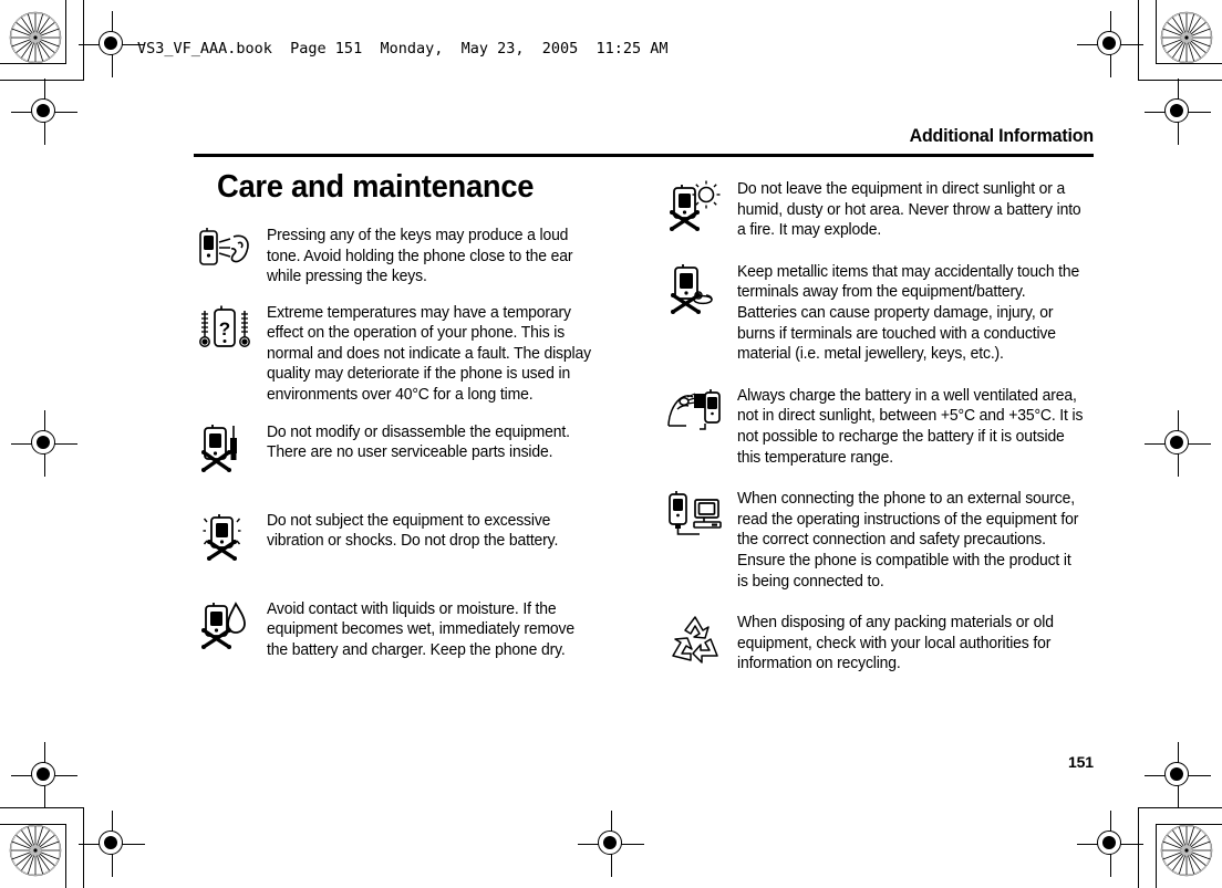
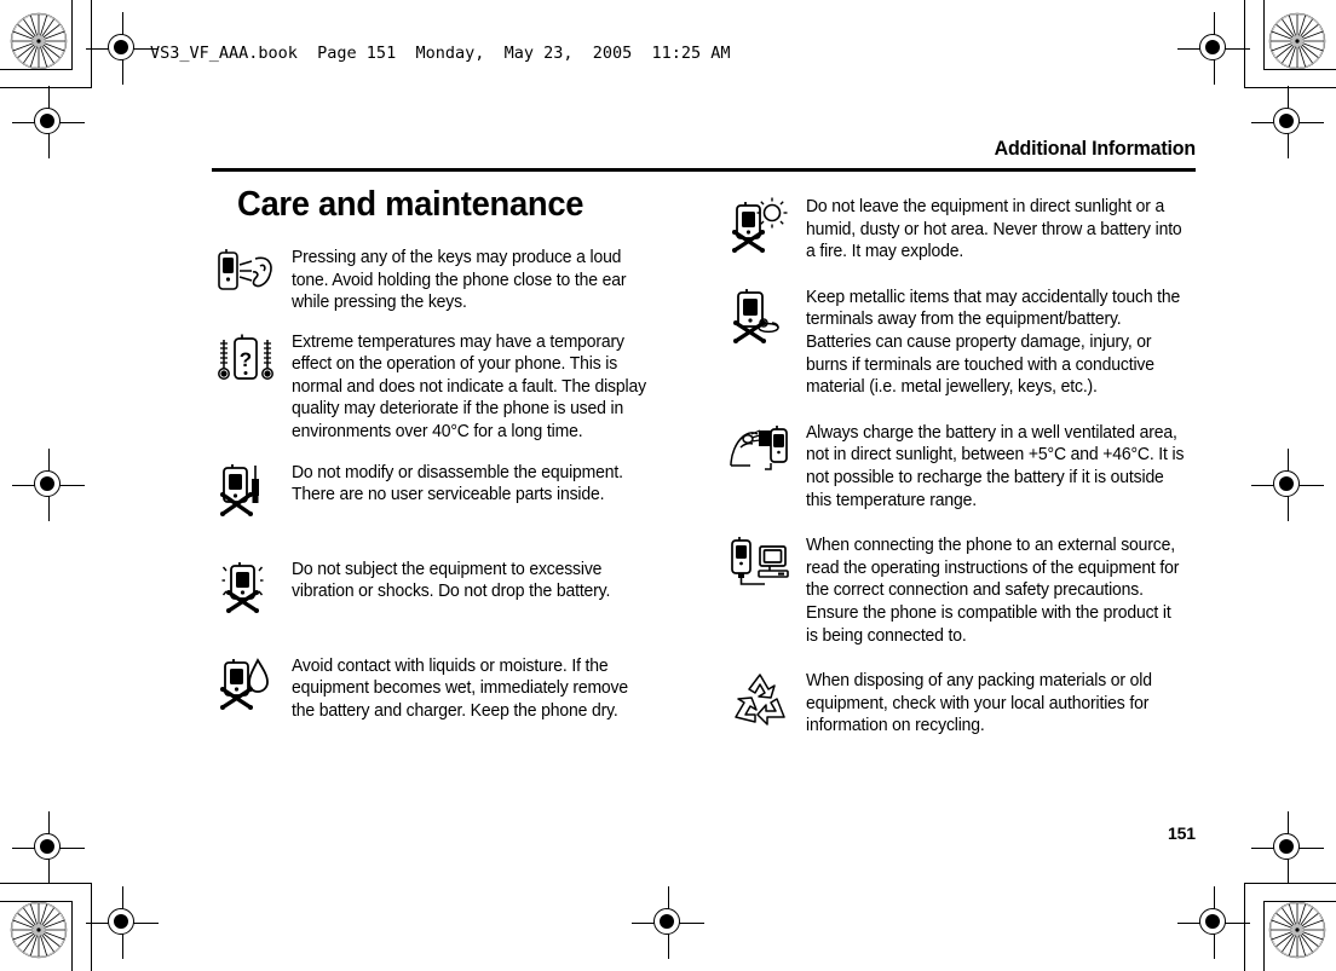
  VS3_VF_AAA.book Page 151 Monday, May 23, 2005 11:25 AM
  Additional Information
  Care and maintenance
  Pressing any of the keys may produce a loud tone. Avoid holding the phone close to the ear while pressing the keys.
  ?
  Extreme temperatures may have a temporary effect on the operation of your phone. This is normal and does not indicate a fault. The display quality may deteriorate if the phone is used in environments over 40°C for a long time.
  Do not modify or disassemble the equipment. There are no user serviceable parts inside.
  Do not subject the equipment to excessive vibration or shocks. Do not drop the battery.
  Avoid contact with liquids or moisture. If the equipment becomes wet, immediately remove the battery and charger. Keep the phone dry.
  Do not leave the equipment in direct sunlight or a humid, dusty or hot area. Never throw a battery into a fire. It may explode.
  Keep metallic items that may accidentally touch the terminals away from the equipment/battery. Batteries can cause property damage, injury, or burns if terminals are touched with a conductive material (i.e. metal jewellery, keys, etc.).
- Always charge the battery in a well ventilated area, not in direct sunlight, between +5°C and +35°C. It is not possible to recharge the battery if it is outside this temperature range.
+ Always charge the battery in a well ventilated area, not in direct sunlight, between +5°C and +46°C. It is not possible to recharge the battery if it is outside this temperature range.
  When connecting the phone to an external source, read the operating instructions of the equipment for the correct connection and safety precautions. Ensure the phone is compatible with the product it is being connected to.
  When disposing of any packing materials or old equipment, check with your local authorities for information on recycling.
  151
